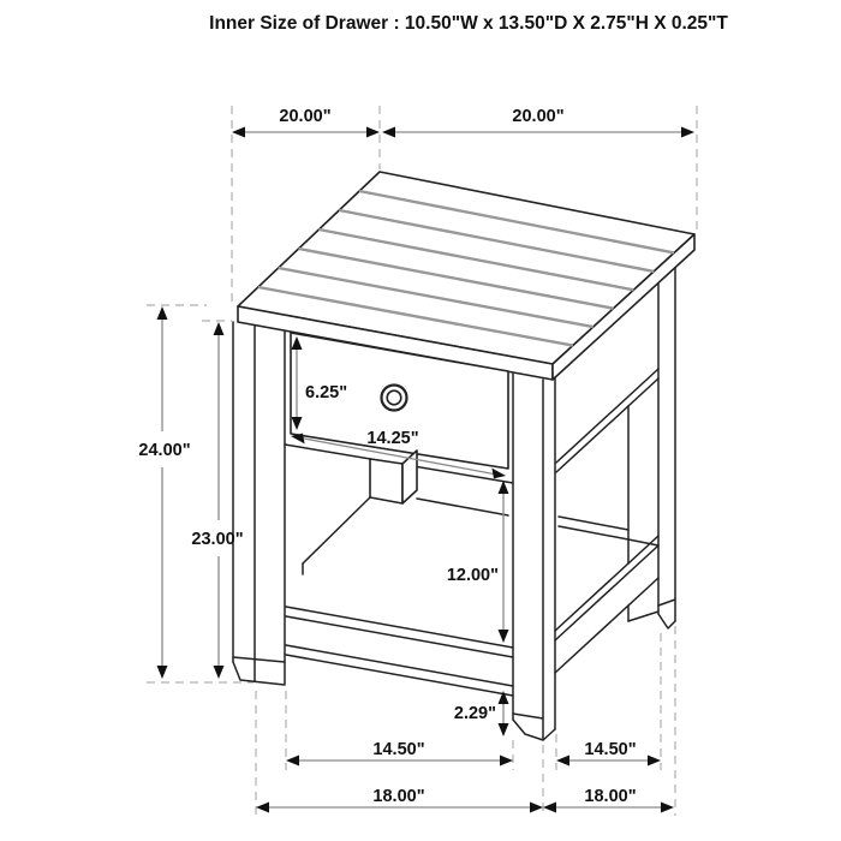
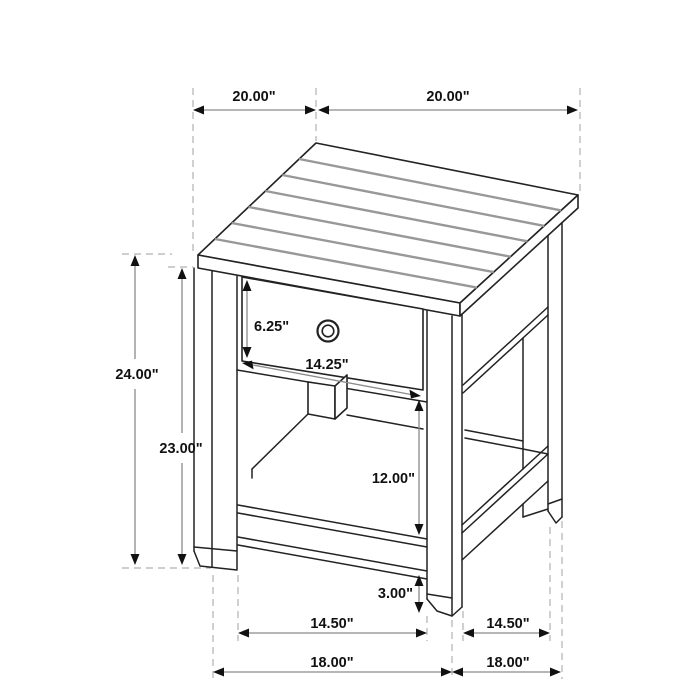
- Inner Size of Drawer : 10.50"W x 13.50"D X 2.75"H X 0.25"T
  20.00"
  20.00"
  24.00"
  23.00"
  6.25"
  14.25"
  12.00"
- 2.29"
+ 3.00"
  14.50"
  14.50"
  18.00"
  18.00"
